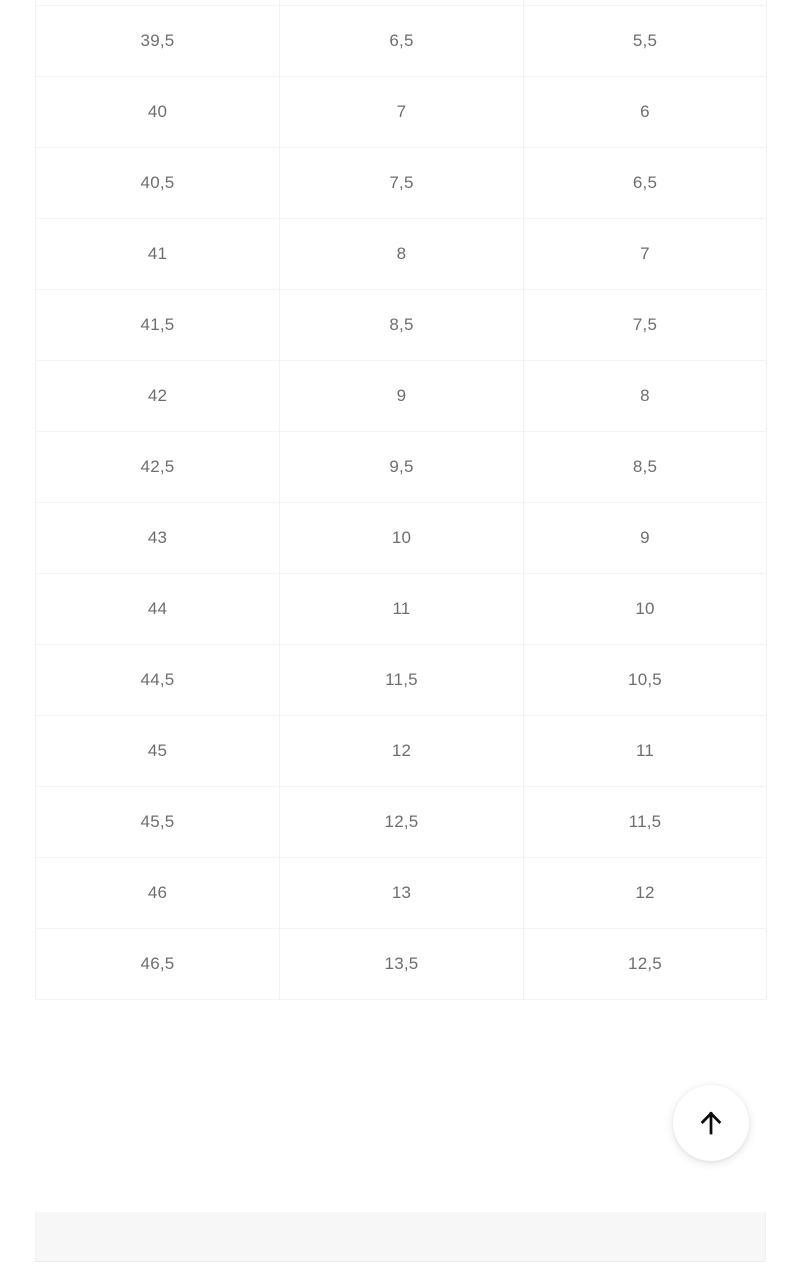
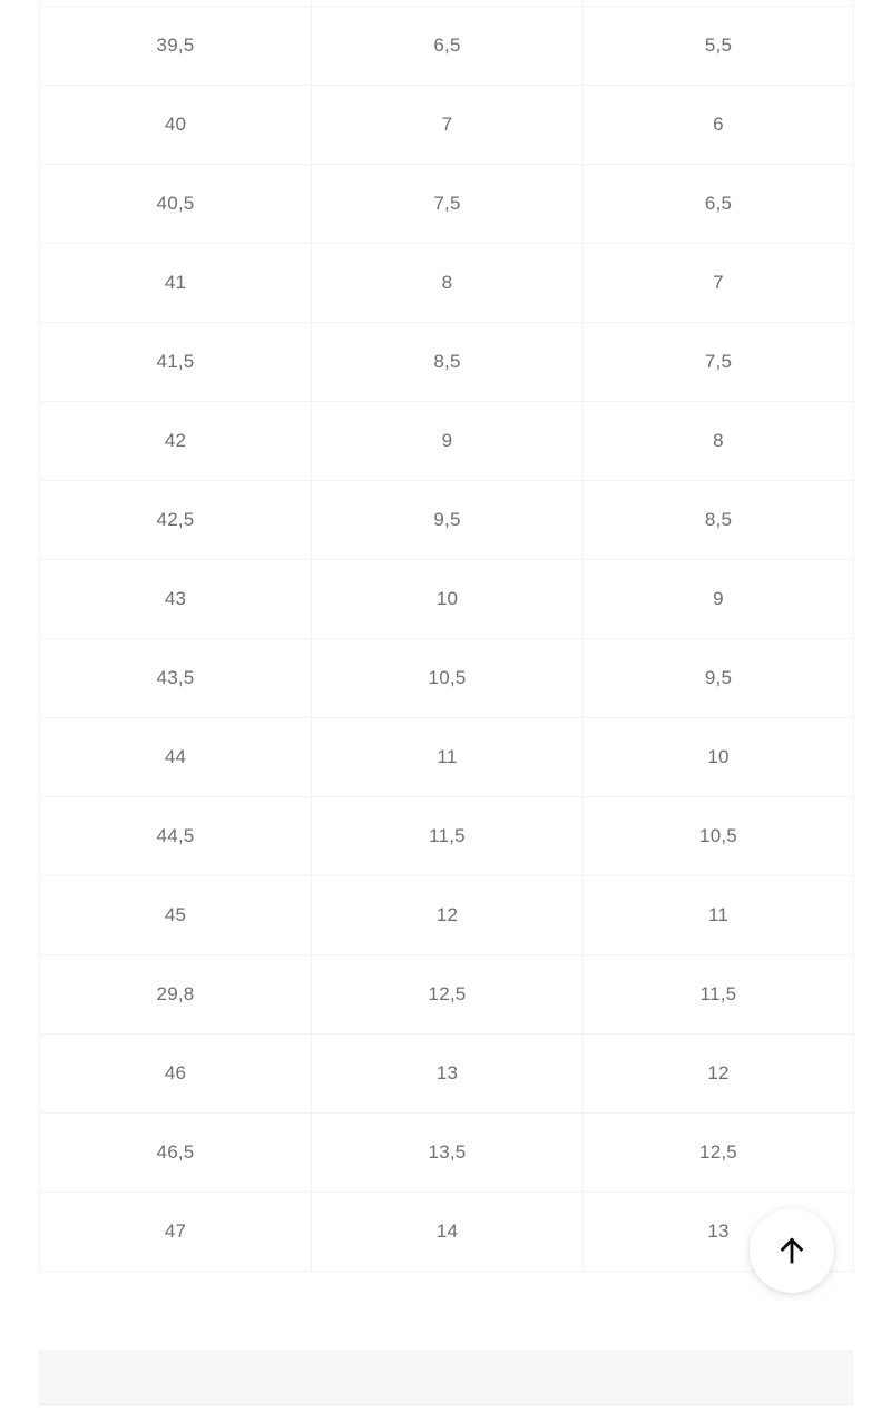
  39,5	6,5	5,5
  40	7	6
  40,5	7,5	6,5
  41	8	7
  41,5	8,5	7,5
  42	9	8
  42,5	9,5	8,5
  43	10	9
+ 43,5	10,5	9,5
  44	11	10
  44,5	11,5	10,5
  45	12	11
- 45,5	12,5	11,5
+ 29,8	12,5	11,5
  46	13	12
  46,5	13,5	12,5
+ 47	14	13
